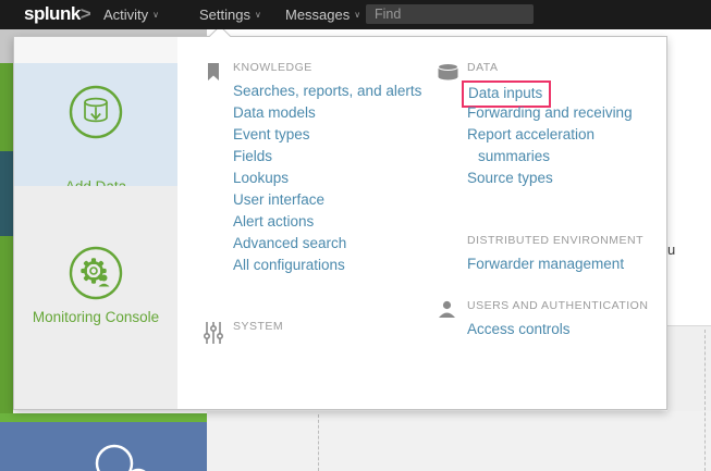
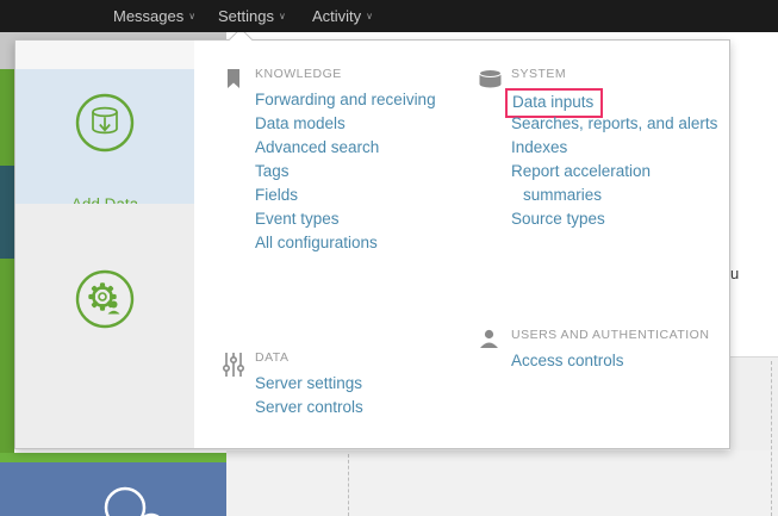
- splunk>
- Activity
+ Messages
  Settings
- Messages
+ Activity
- Find
  u
- Monitoring Console
  KNOWLEDGE
- Searches, reports, and alerts
+ Forwarding and receiving
  Data models
- Event types
+ Advanced search
+ Tags
  Fields
- Lookups
- User interface
- Alert actions
- Advanced search
+ Event types
  All configurations
- SYSTEM
+ DATA
+ Server settings
+ Server controls
- DATA
+ SYSTEM
  Data inputs
- Forwarding and receiving
+ Searches, reports, and alerts
+ Indexes
  Report acceleration summaries
  Source types
- DISTRIBUTED ENVIRONMENT
- Forwarder management
  USERS AND AUTHENTICATION
  Access controls
